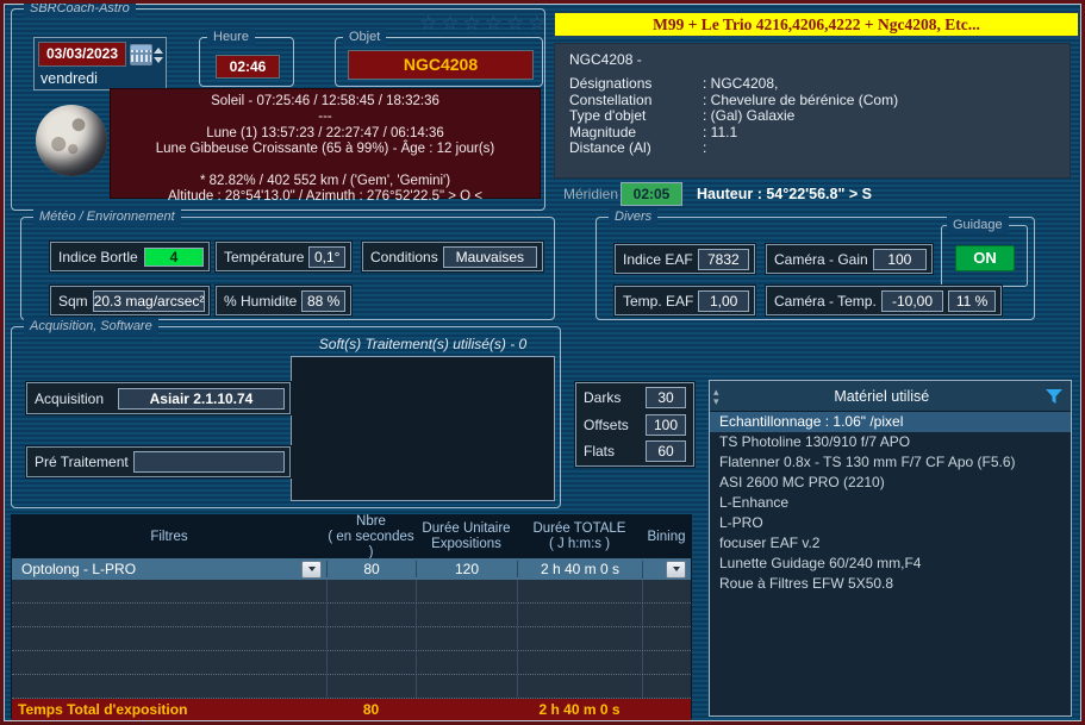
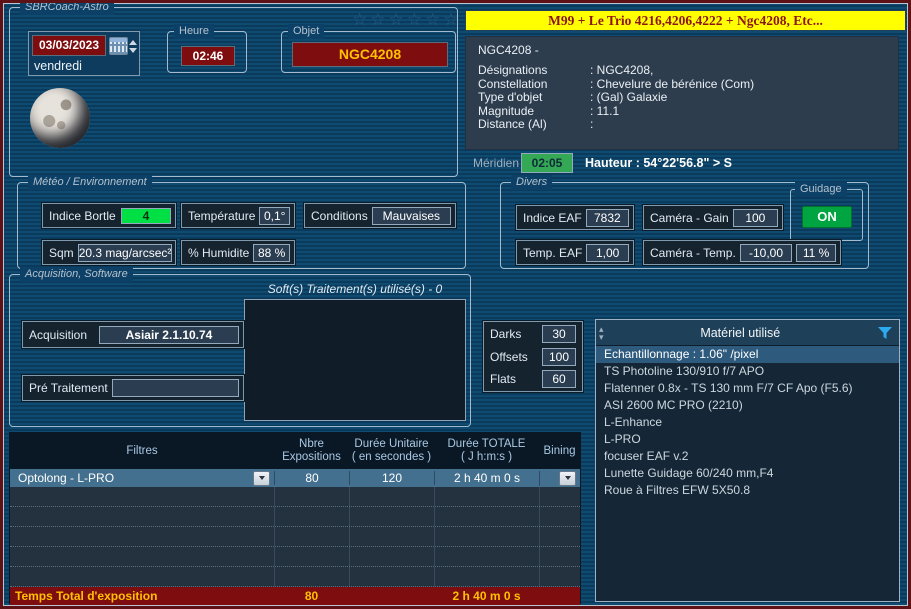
  SBRCoach-Astro
  ☆☆☆☆☆☆
  03/03/2023
  vendredi
  Heure
  02:46
  Objet
  NGC4208
- Soleil - 07:25:46 / 12:58:45 / 18:32:36
- ---
- Lune (1) 13:57:23 / 22:27:47 / 06:14:36
- Lune Gibbeuse Croissante (65 à 99%) - Âge : 12 jour(s)
- * 82.82% / 402 552 km / ('Gem', 'Gemini')
- Altitude : 28°54'13.0" / Azimuth : 276°52'22.5" > O <
  M99 + Le Trio 4216,4206,4222 + Ngc4208, Etc...
  NGC4208 -
  Désignations
  : NGC4208,
  Constellation
  : Chevelure de bérénice (Com)
  Type d'objet
  : (Gal) Galaxie
  Magnitude
  : 11.1
  Distance (Al)
  :
  Méridien
  02:05
  Hauteur : 54°22'56.8" > S
  Météo / Environnement
  Indice Bortle
  4
  Température
  0,1°
  Conditions
  Mauvaises
  Sqm
  20.3 mag/arcsec²
  % Humidite
  88 %
  Divers
  Indice EAF
  7832
  Caméra - Gain
  100
  Guidage
  ON
  Temp. EAF
  1,00
  Caméra - Temp.
  -10,00
  11 %
  Acquisition, Software
  Soft(s) Traitement(s) utilisé(s) - 0
  Acquisition
  Asiair 2.1.10.74
  Pré Traitement
  Darks
  30
  Offsets
  100
  Flats
  60
  ▴
  ▾
  Matériel utilisé
  Echantillonnage : 1.06" /pixel
  TS Photoline 130/910 f/7 APO
  Flatenner 0.8x - TS 130 mm F/7 CF Apo (F5.6)
  ASI 2600 MC PRO (2210)
  L-Enhance
  L-PRO
  focuser EAF v.2
  Lunette Guidage 60/240 mm,F4
  Roue à Filtres EFW 5X50.8
  Filtres
  Nbre
- ( en secondes )
+ Expositions
  Durée Unitaire
- Expositions
+ ( en secondes )
  Durée TOTALE
  ( J h:m:s )
  Bining
  Optolong - L-PRO
  80
  120
  2 h 40 m 0 s
  Temps Total d'exposition
  80
  2 h 40 m 0 s
